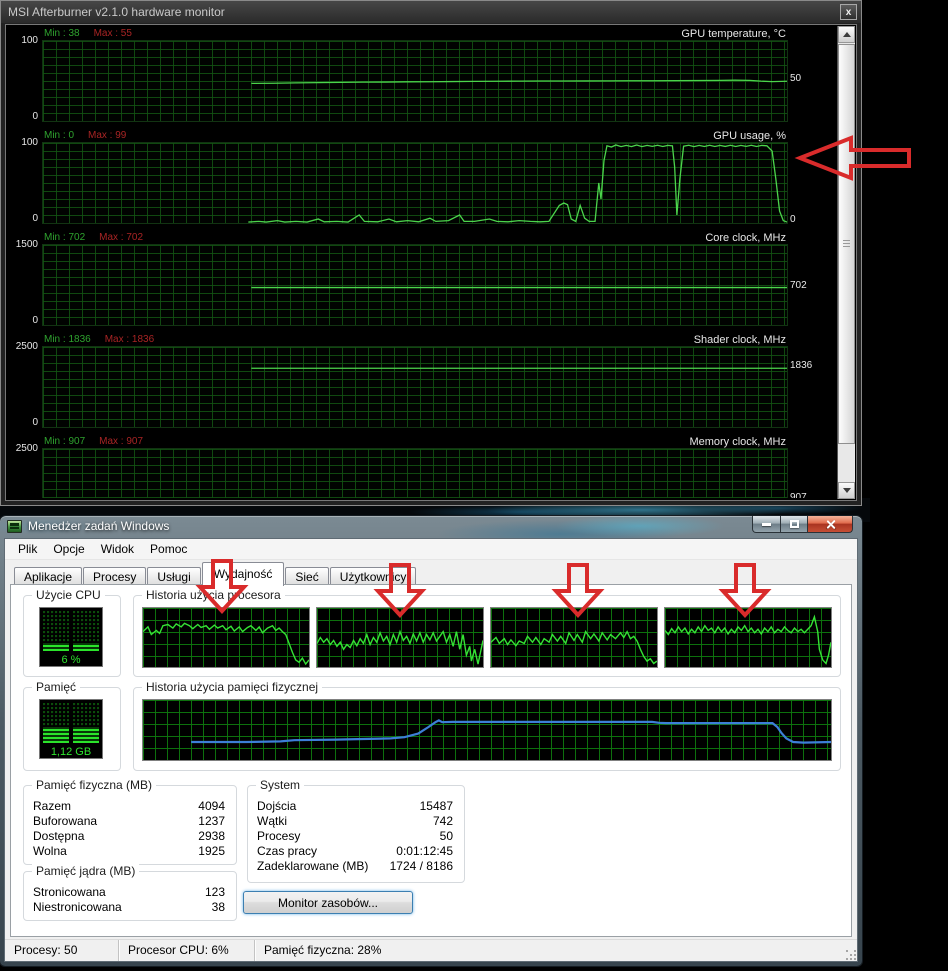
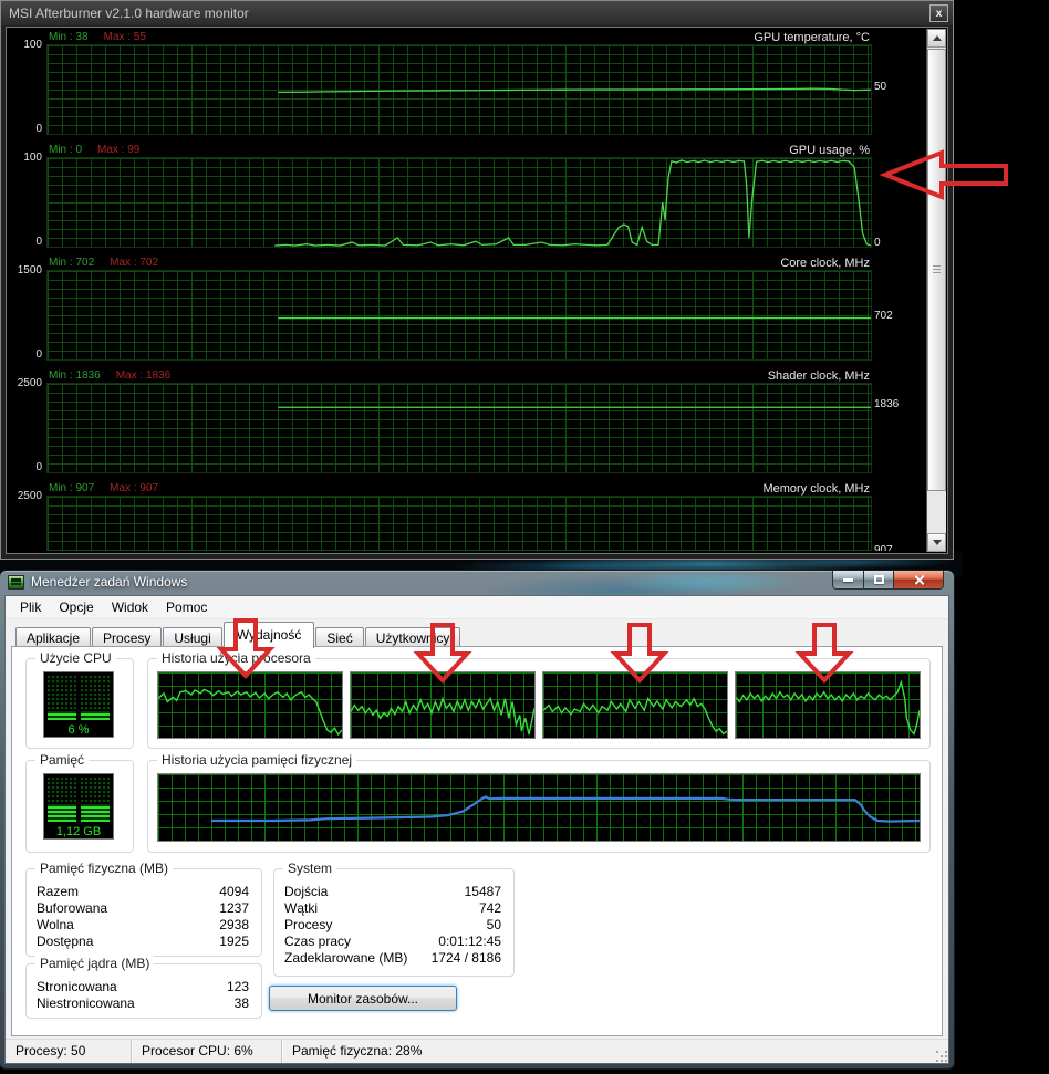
  MSI Afterburner v2.1.0 hardware monitor
  x
  Min : 38 Max : 55
  GPU temperature, °C
  100
  0
  50
  Min : 0 Max : 99
  GPU usage, %
  100
  0
  0
  Min : 702 Max : 702
  Core clock, MHz
  1500
  0
  702
  Min : 1836 Max : 1836
  Shader clock, MHz
  2500
  0
  1836
  Min : 907 Max : 907
  Memory clock, MHz
  2500
  907
  Menedżer zadań Windows
  Plik
  Opcje
  Widok
  Pomoc
  Aplikacje Procesy Usługi Wydajność Sieć Użytkownicy
  Użycie CPU
  6 %
  Historia użcia pocesora
  Pamięć
  1,12 GB
  Historia użycia pamięci fizycznej
  Pamięć fizyczna (MB)
  Razem
  4094
  Buforowana
  1237
- Dostępna
+ Wolna
  2938
- Wolna
+ Dostępna
  1925
  System
  Dojścia
  15487
  Wątki
  742
  Procesy
  50
  Czas pracy
  0:01:12:45
  Zadeklarowane (MB)
  1724 / 8186
  Pamięć jądra (MB)
  Stronicowana
  123
  Niestronicowana
  38
  Monitor zasobów...
  Procesy: 50
  Procesor CPU: 6%
  Pamięć fizyczna: 28%
